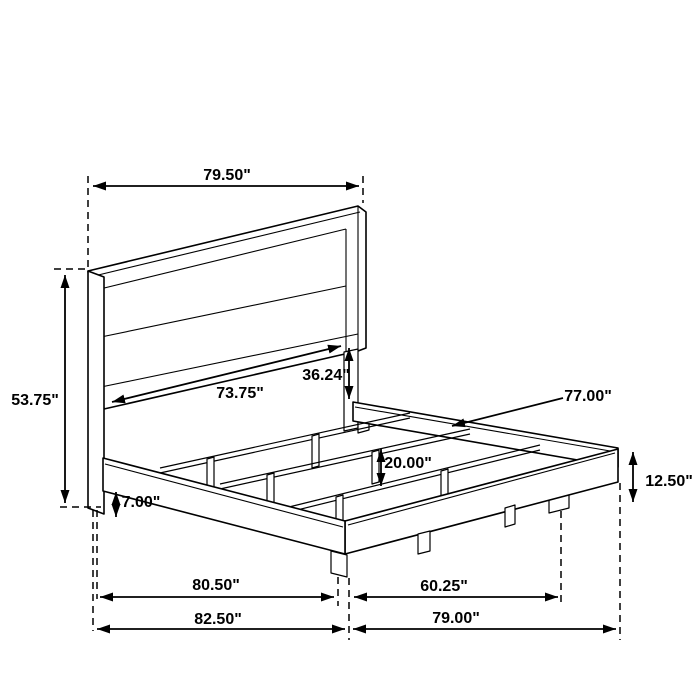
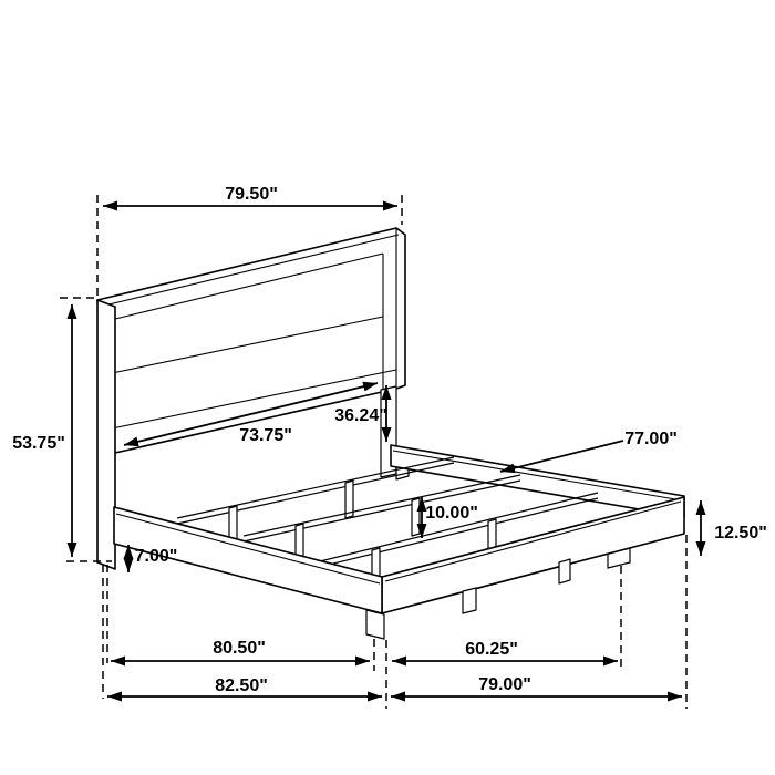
  79.50"
  53.75"
  73.75"
  36.24"
  77.00"
- 20.00"
+ 10.00"
  12.50"
  7.00"
  80.50"
  60.25"
  82.50"
  79.00"
